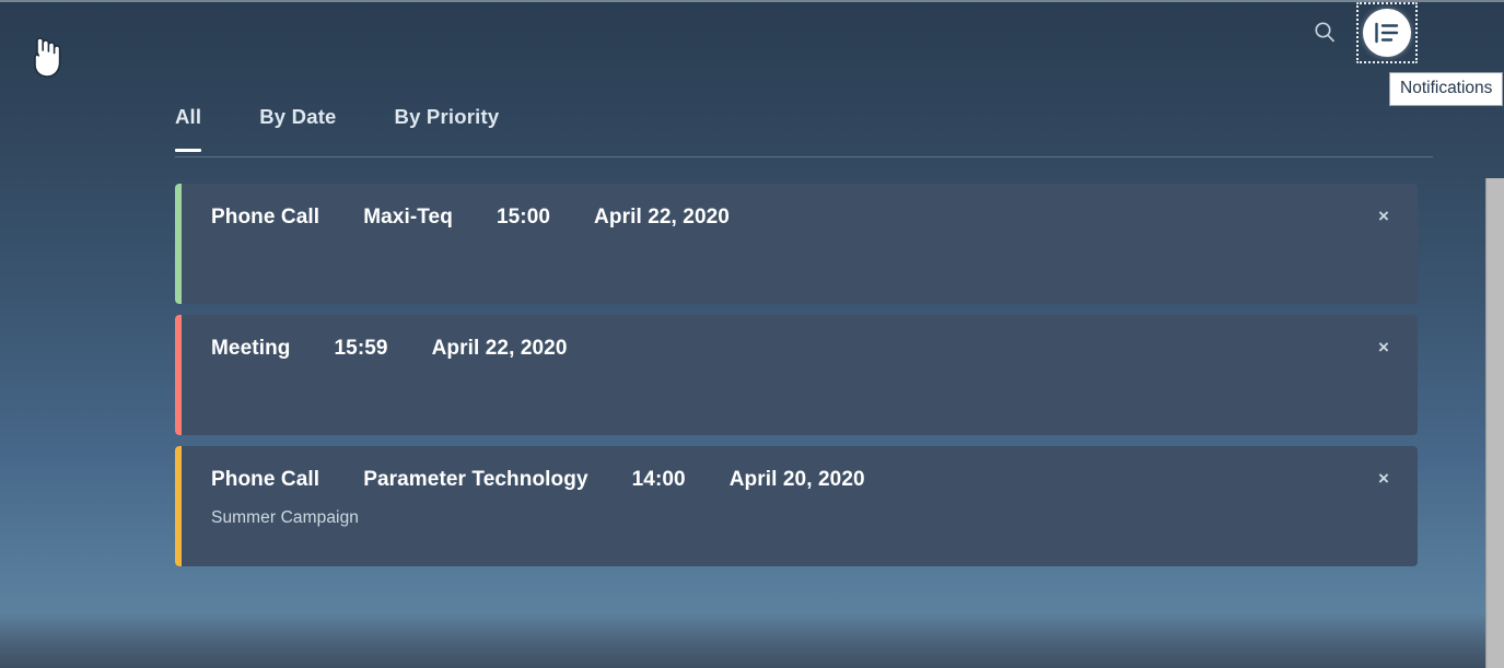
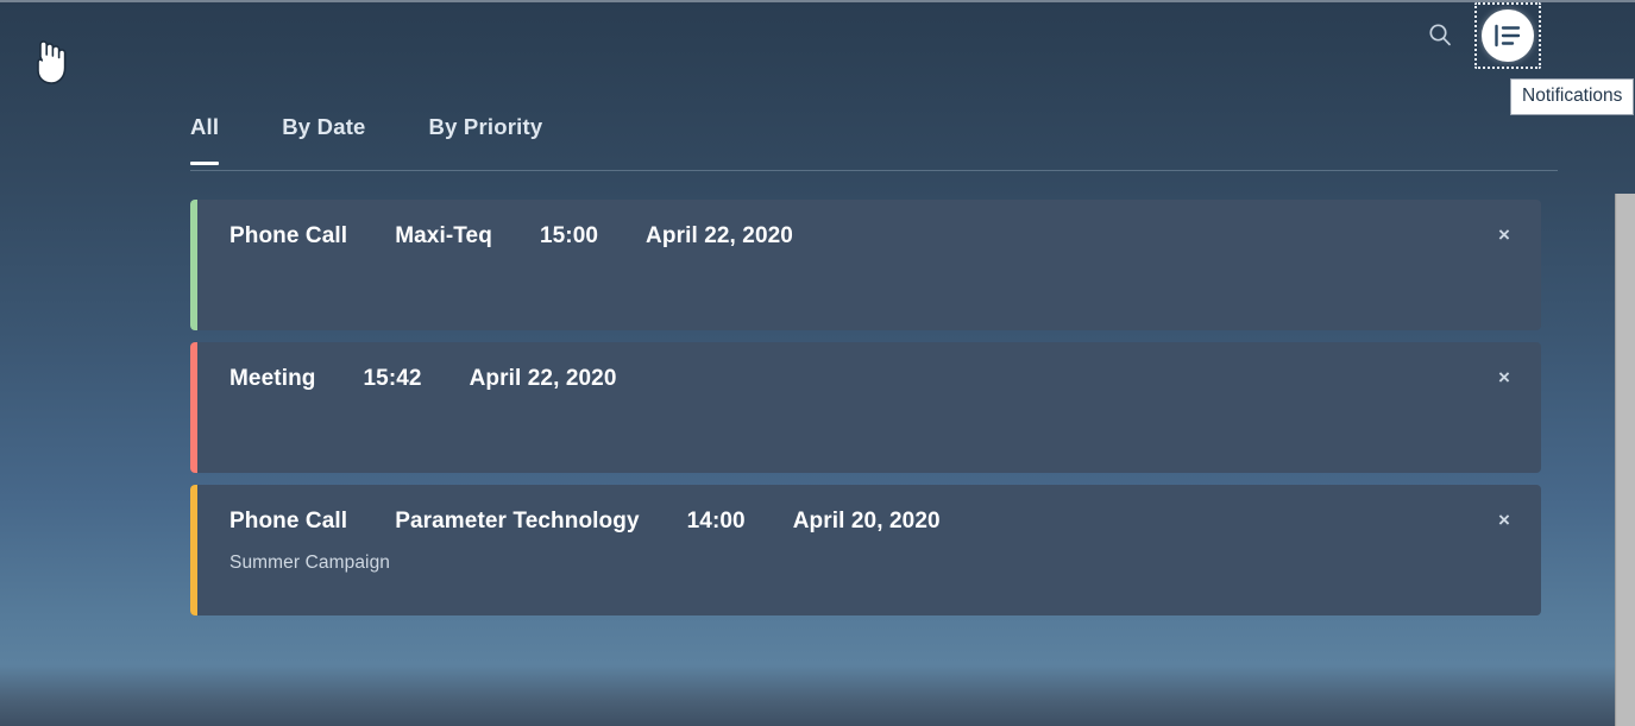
  Notifications
  All
  By Date
  By Priority
  Phone Call
  Maxi-Teq
  15:00
  April 22, 2020
  ×
  Meeting
- 15:59
+ 15:42
  April 22, 2020
  ×
  Phone Call
  Parameter Technology
  14:00
  April 20, 2020
  Summer Campaign
  ×
